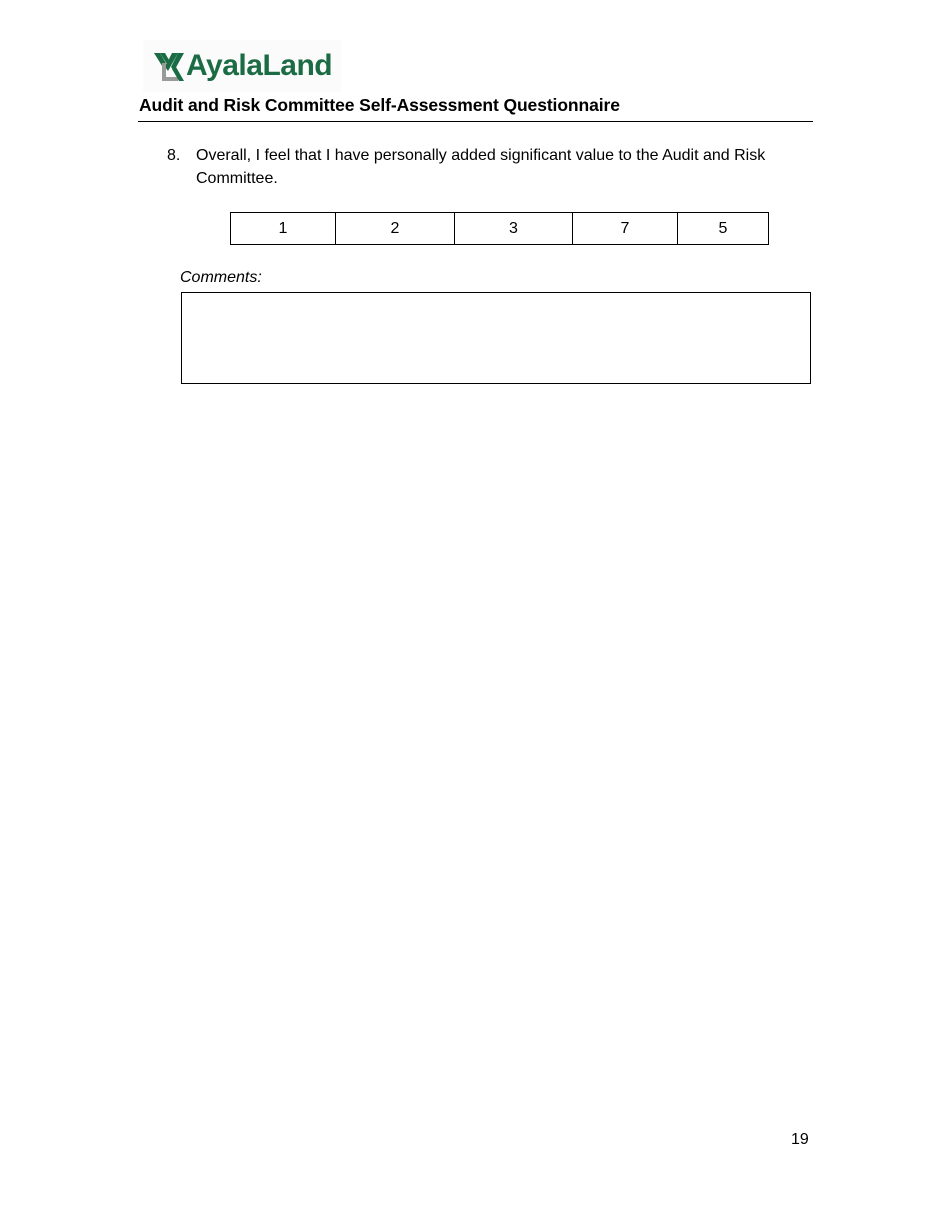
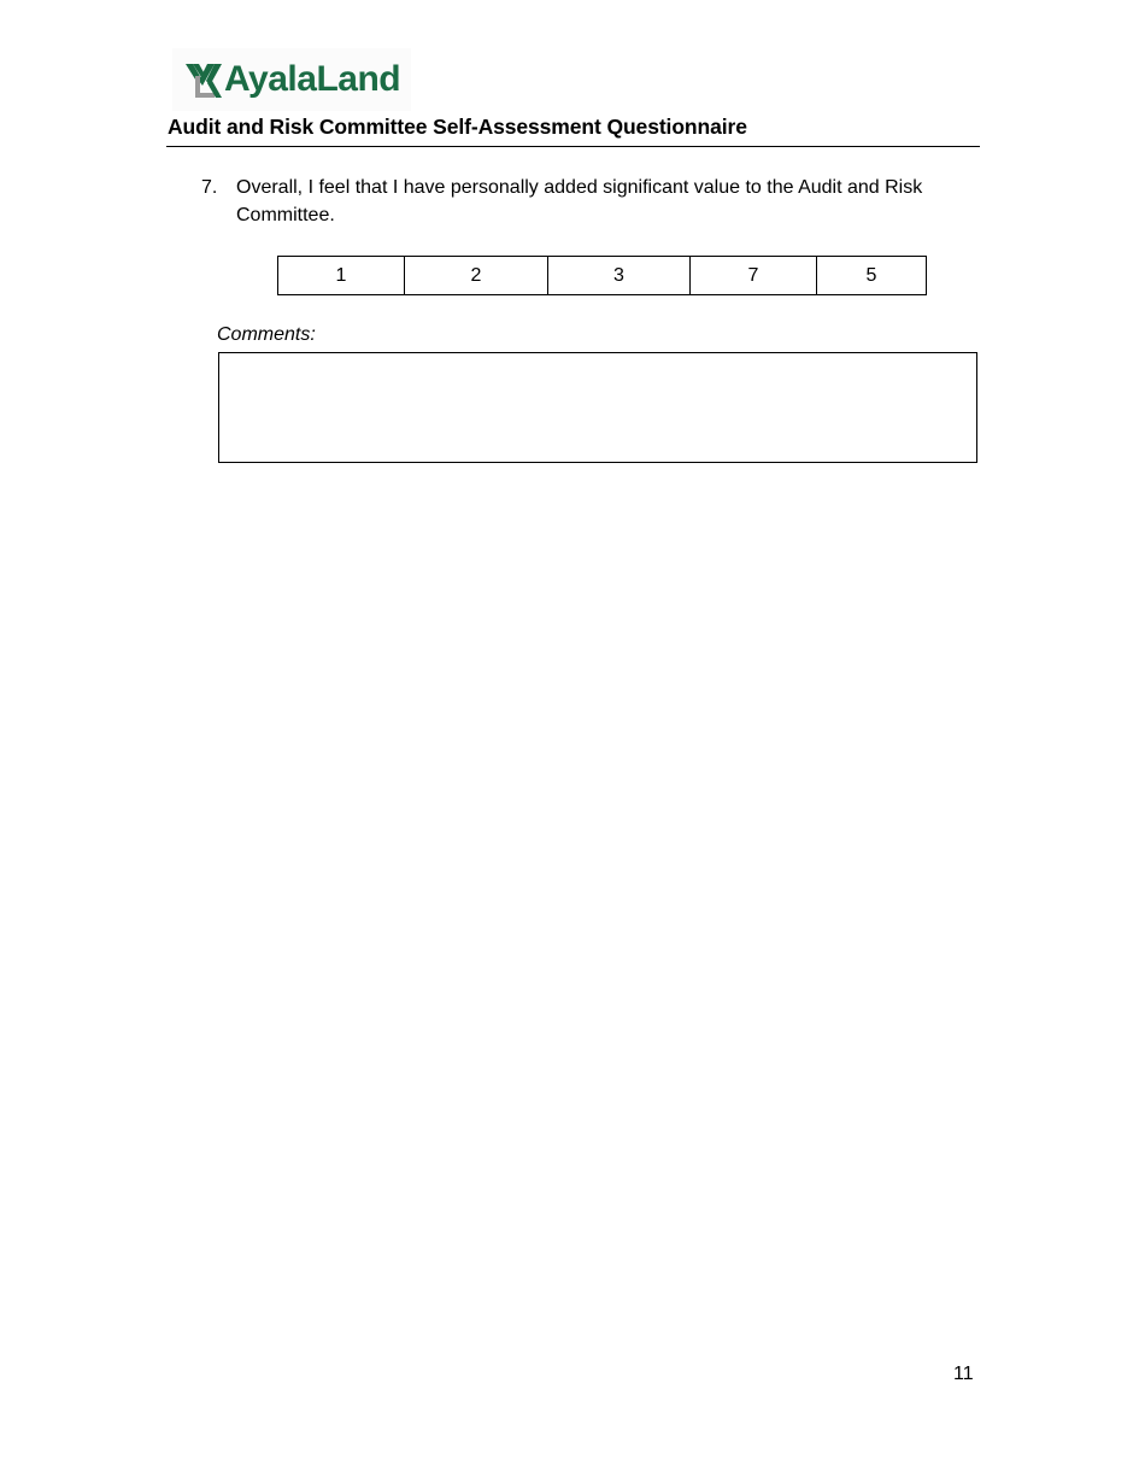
  AyalaLand
  Audit and Risk Committee Self-Assessment Questionnaire
- 8.
+ 7.
  Overall, I feel that I have personally added significant value to the Audit and Risk Committee.
  1	2	3	7	5
  Comments:
- 19
+ 11
